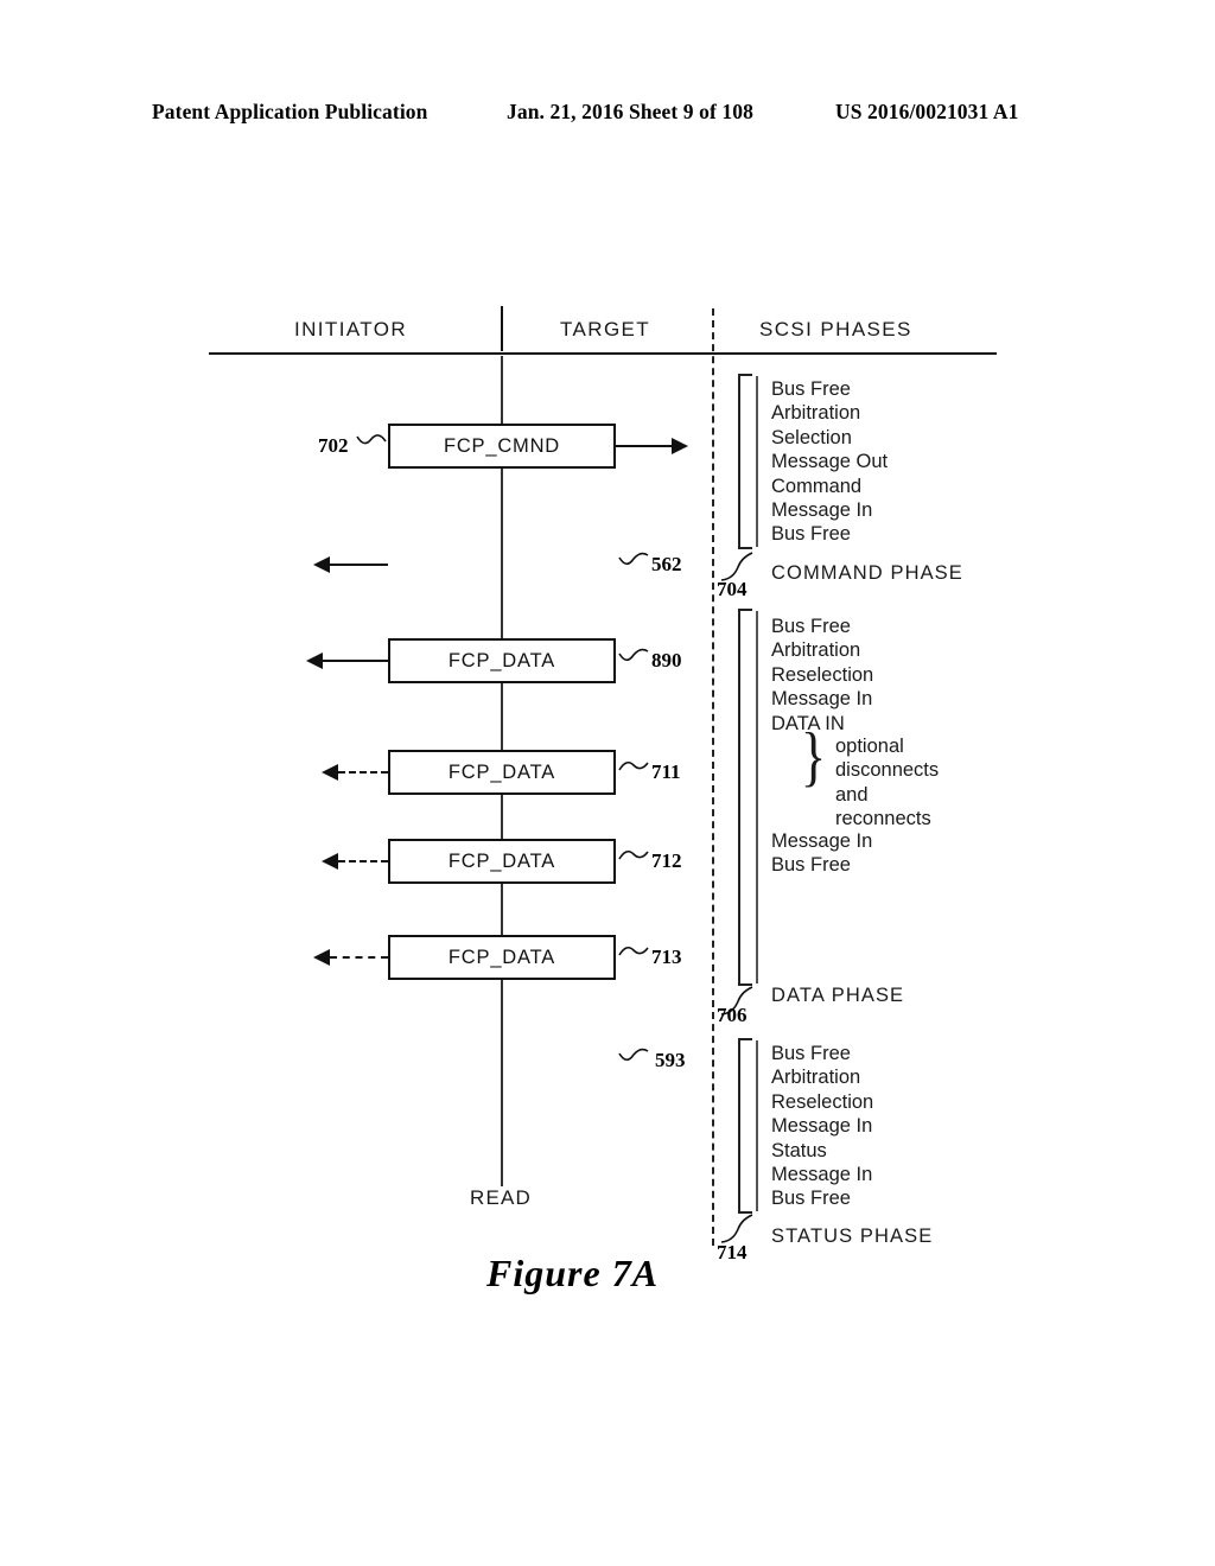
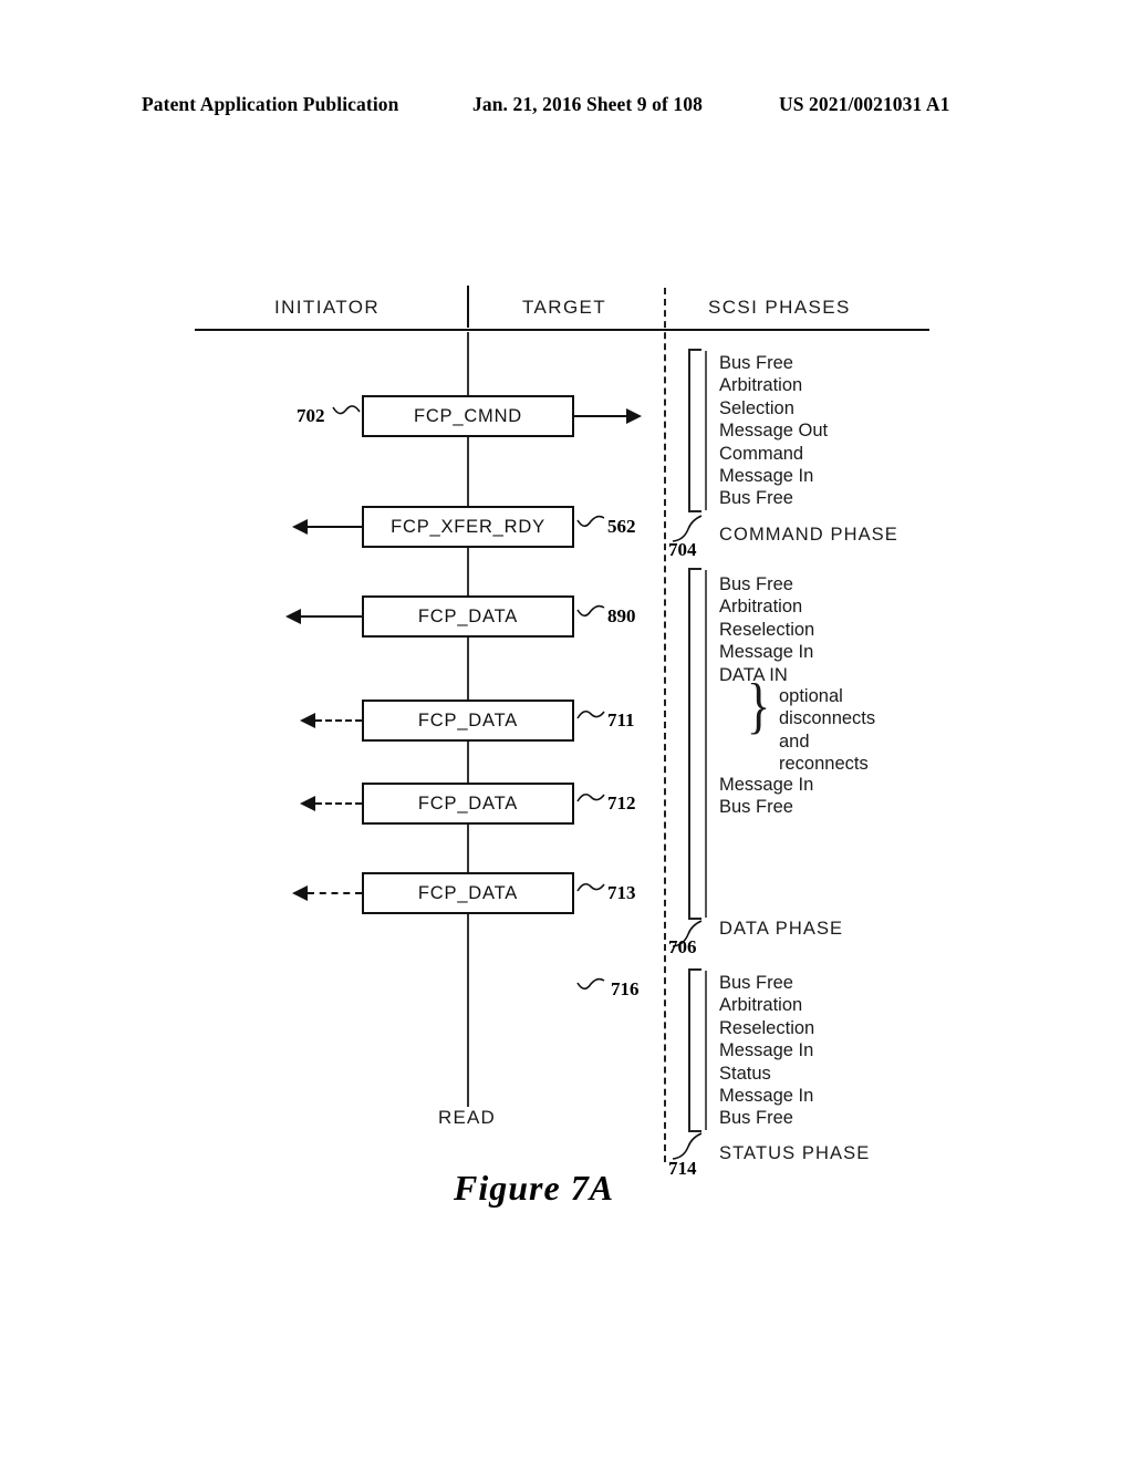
  Patent Application Publication
  Jan. 21, 2016 Sheet 9 of 108
- US 2016/0021031 A1
+ US 2021/0021031 A1
  INITIATOR
  TARGET
  SCSI PHASES
  FCP_CMND
  702
+ FCP_XFER_RDY
  562
  FCP_DATA
  890
  FCP_DATA
  711
  FCP_DATA
  712
  FCP_DATA
  713
- 593
+ 716
  Bus Free
  Arbitration
  Selection
  Message Out
  Command
  Message In
  Bus Free
  704
  COMMAND PHASE
  Bus Free
  Arbitration
  Reselection
  Message In
  DATA IN
  }
  optional
  disconnects
  and
  reconnects
  Message In
  Bus Free
  706
  DATA PHASE
  Bus Free
  Arbitration
  Reselection
  Message In
  Status
  Message In
  Bus Free
  714
  STATUS PHASE
  READ
  Figure 7A
